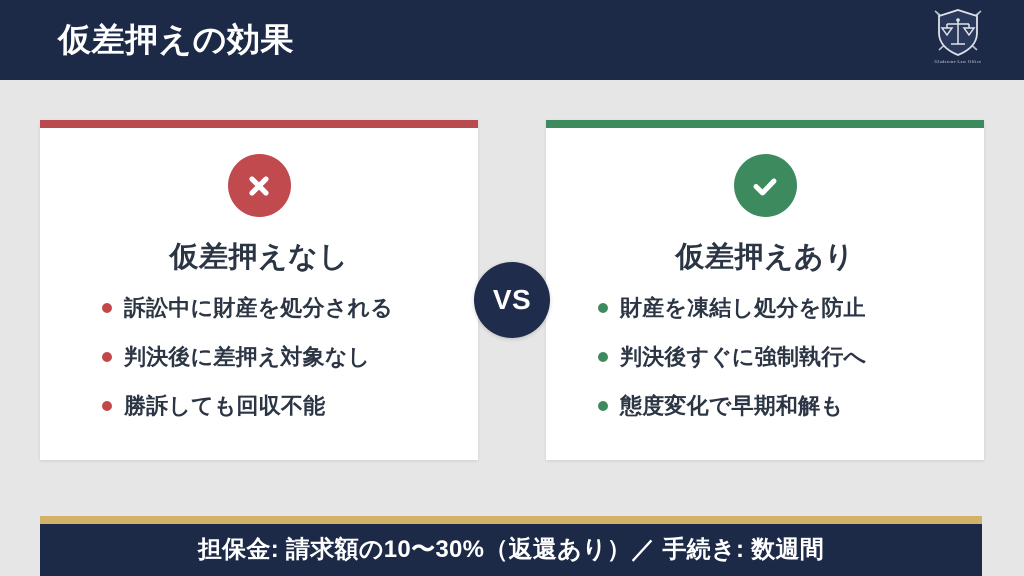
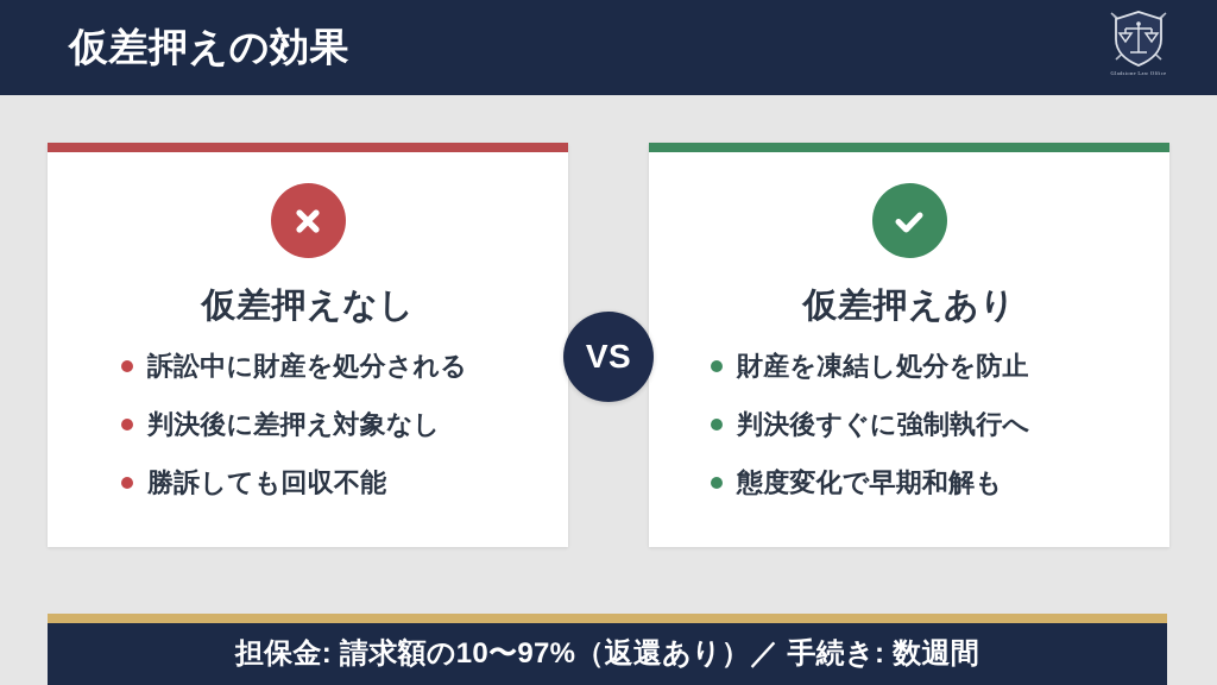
  仮差押えの効果
  仮差押えなし
  訴訟中に財産を処分される
  判決後に差押え対象なし
  勝訴しても回収不能
  VS
  仮差押えあり
  財産を凍結し処分を防止
  判決後すぐに強制執行へ
  態度変化で早期和解も
- 担保金: 請求額の10〜30%（返還あり）／ 手続き: 数週間
+ 担保金: 請求額の10〜97%（返還あり）／ 手続き: 数週間
